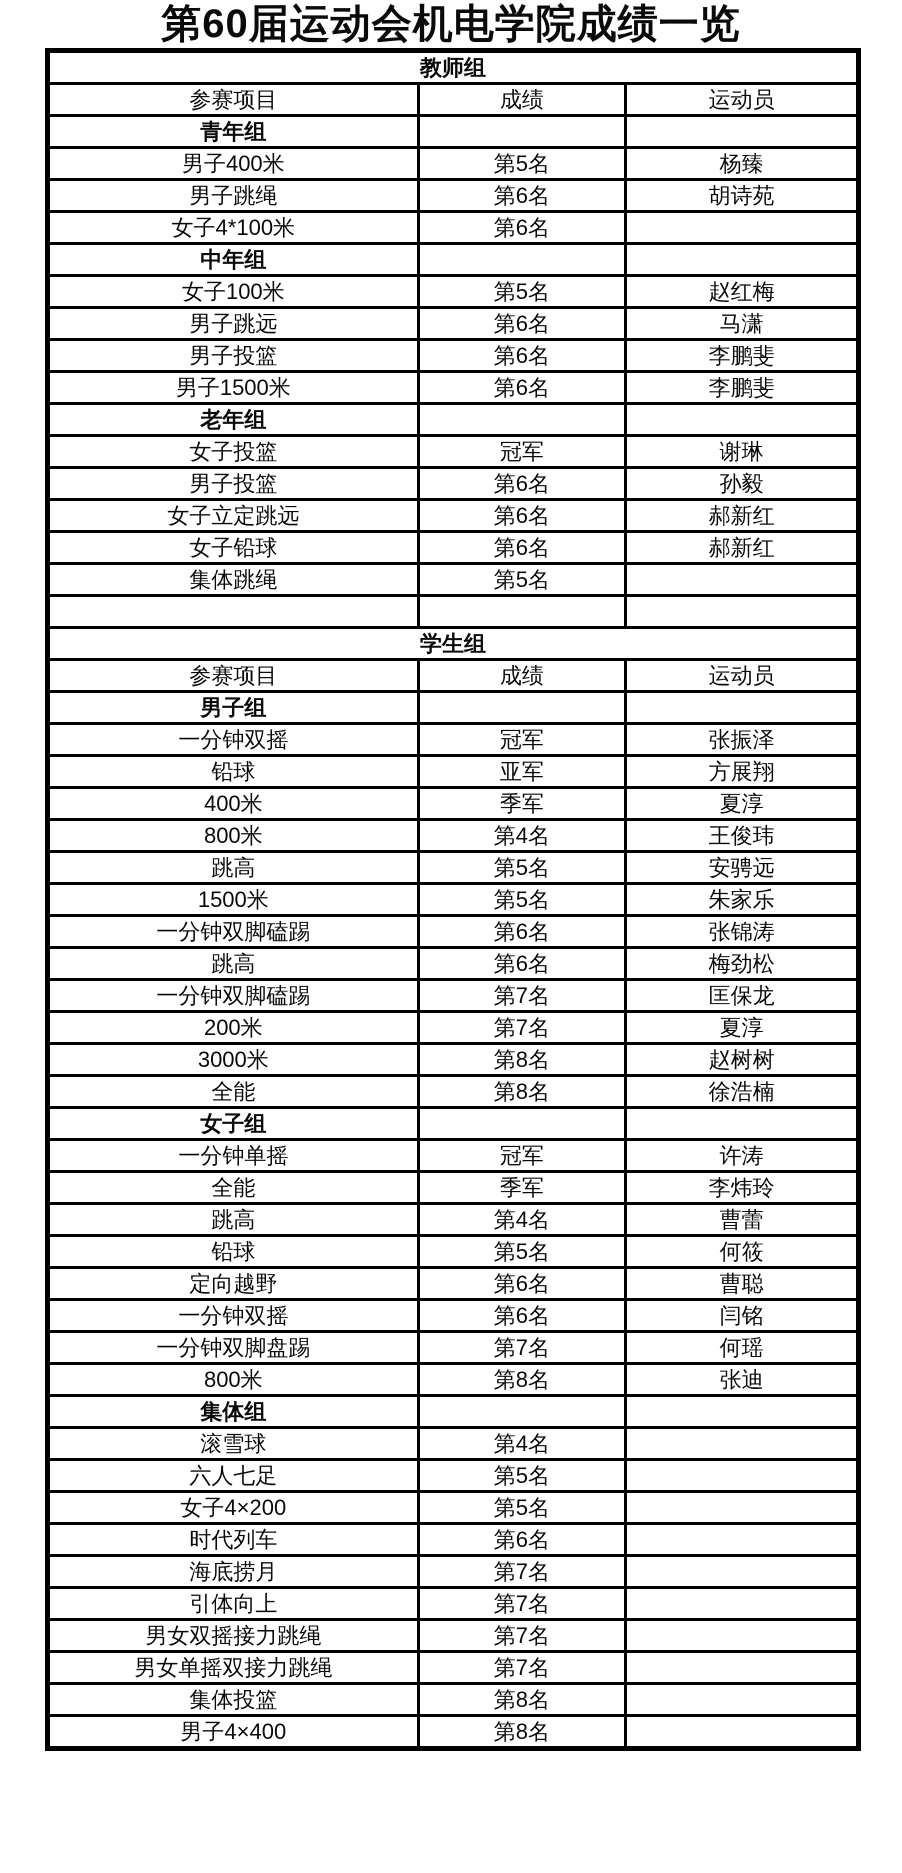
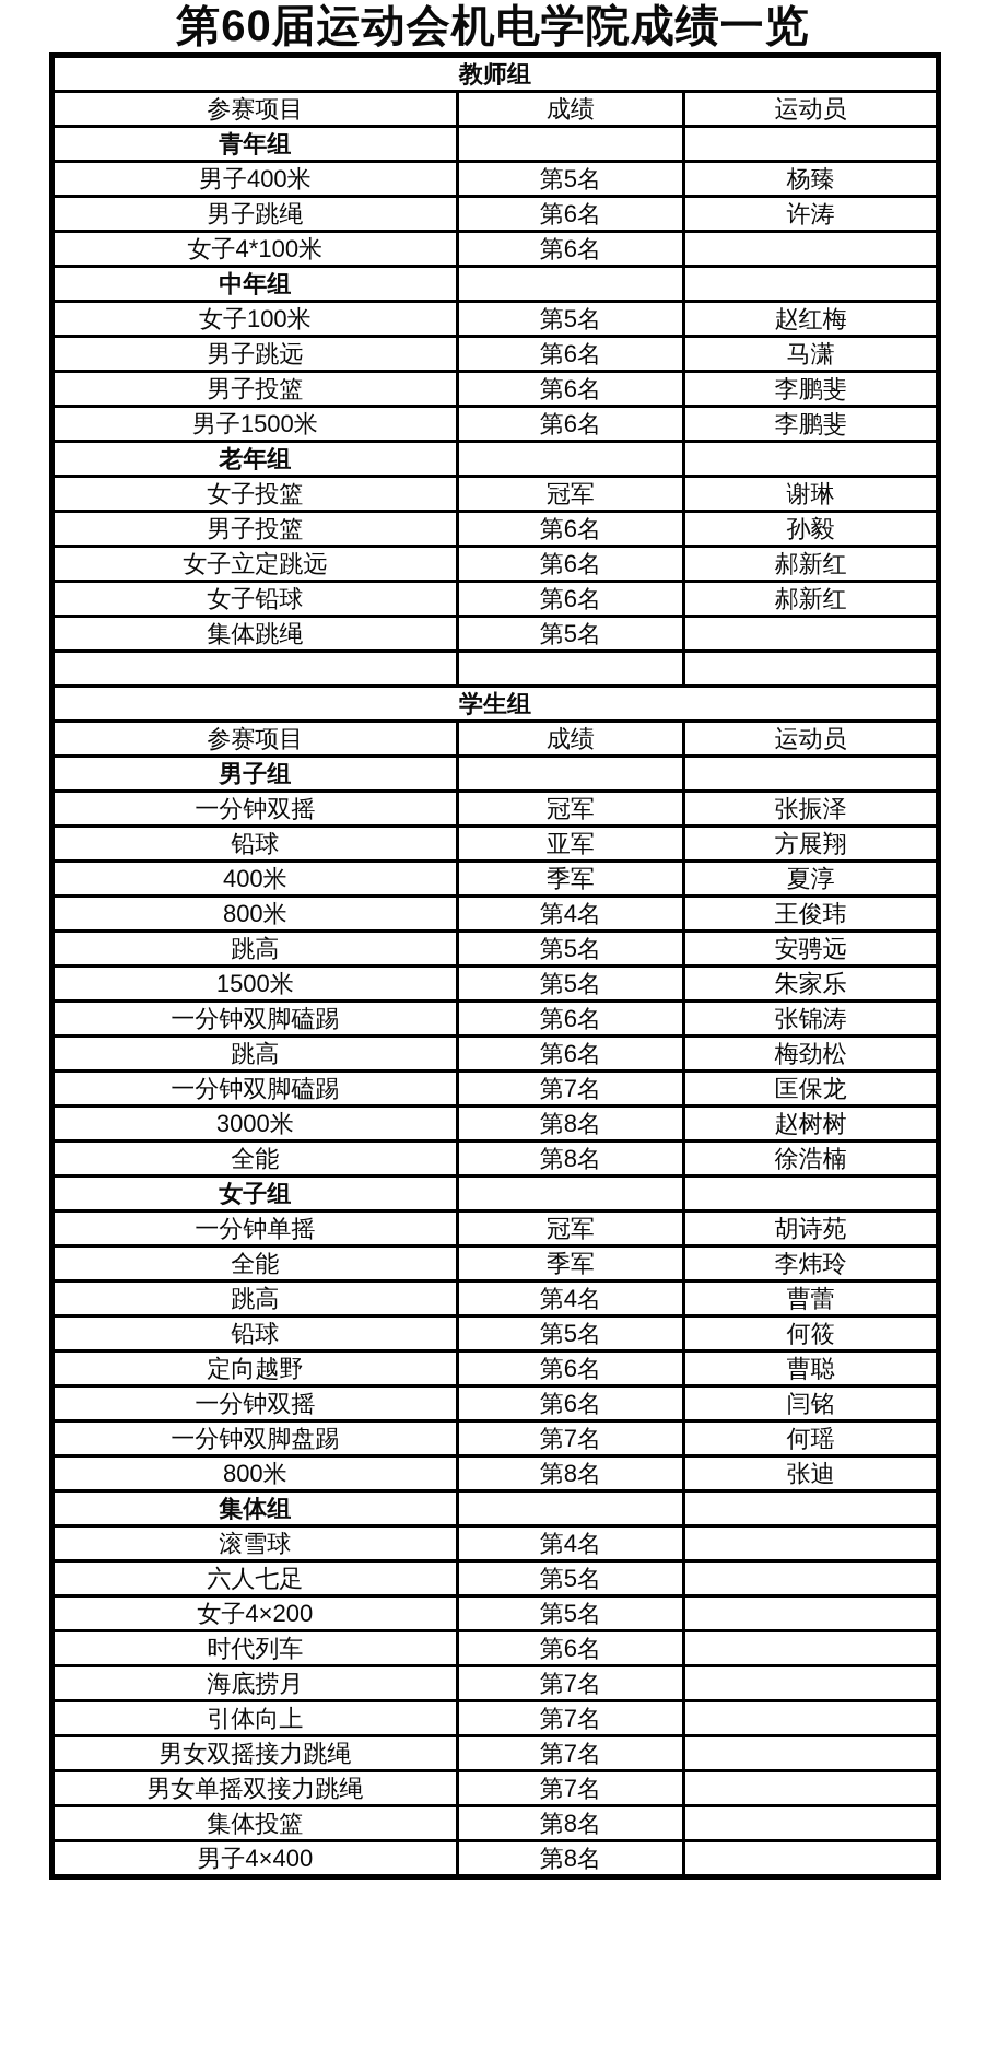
  第60届运动会机电学院成绩一览
  教师组
  参赛项目	成绩	运动员
  青年组
  男子400米	第5名	杨臻
- 男子跳绳	第6名	胡诗苑
+ 男子跳绳	第6名	许涛
  女子4*100米	第6名
  中年组
  女子100米	第5名	赵红梅
  男子跳远	第6名	马潇
  男子投篮	第6名	李鹏斐
  男子1500米	第6名	李鹏斐
  老年组
  女子投篮	冠军	谢琳
  男子投篮	第6名	孙毅
  女子立定跳远	第6名	郝新红
  女子铅球	第6名	郝新红
  集体跳绳	第5名
  学生组
  参赛项目	成绩	运动员
  男子组
  一分钟双摇	冠军	张振泽
  铅球	亚军	方展翔
  400米	季军	夏淳
  800米	第4名	王俊玮
  跳高	第5名	安骋远
  1500米	第5名	朱家乐
  一分钟双脚磕踢	第6名	张锦涛
  跳高	第6名	梅劲松
  一分钟双脚磕踢	第7名	匡保龙
- 200米	第7名	夏淳
  3000米	第8名	赵树树
  全能	第8名	徐浩楠
  女子组
- 一分钟单摇	冠军	许涛
+ 一分钟单摇	冠军	胡诗苑
  全能	季军	李炜玲
  跳高	第4名	曹蕾
  铅球	第5名	何筱
  定向越野	第6名	曹聪
  一分钟双摇	第6名	闫铭
  一分钟双脚盘踢	第7名	何瑶
  800米	第8名	张迪
  集体组
  滚雪球	第4名
  六人七足	第5名
  女子4×200	第5名
  时代列车	第6名
  海底捞月	第7名
  引体向上	第7名
  男女双摇接力跳绳	第7名
  男女单摇双接力跳绳	第7名
  集体投篮	第8名
  男子4×400	第8名
